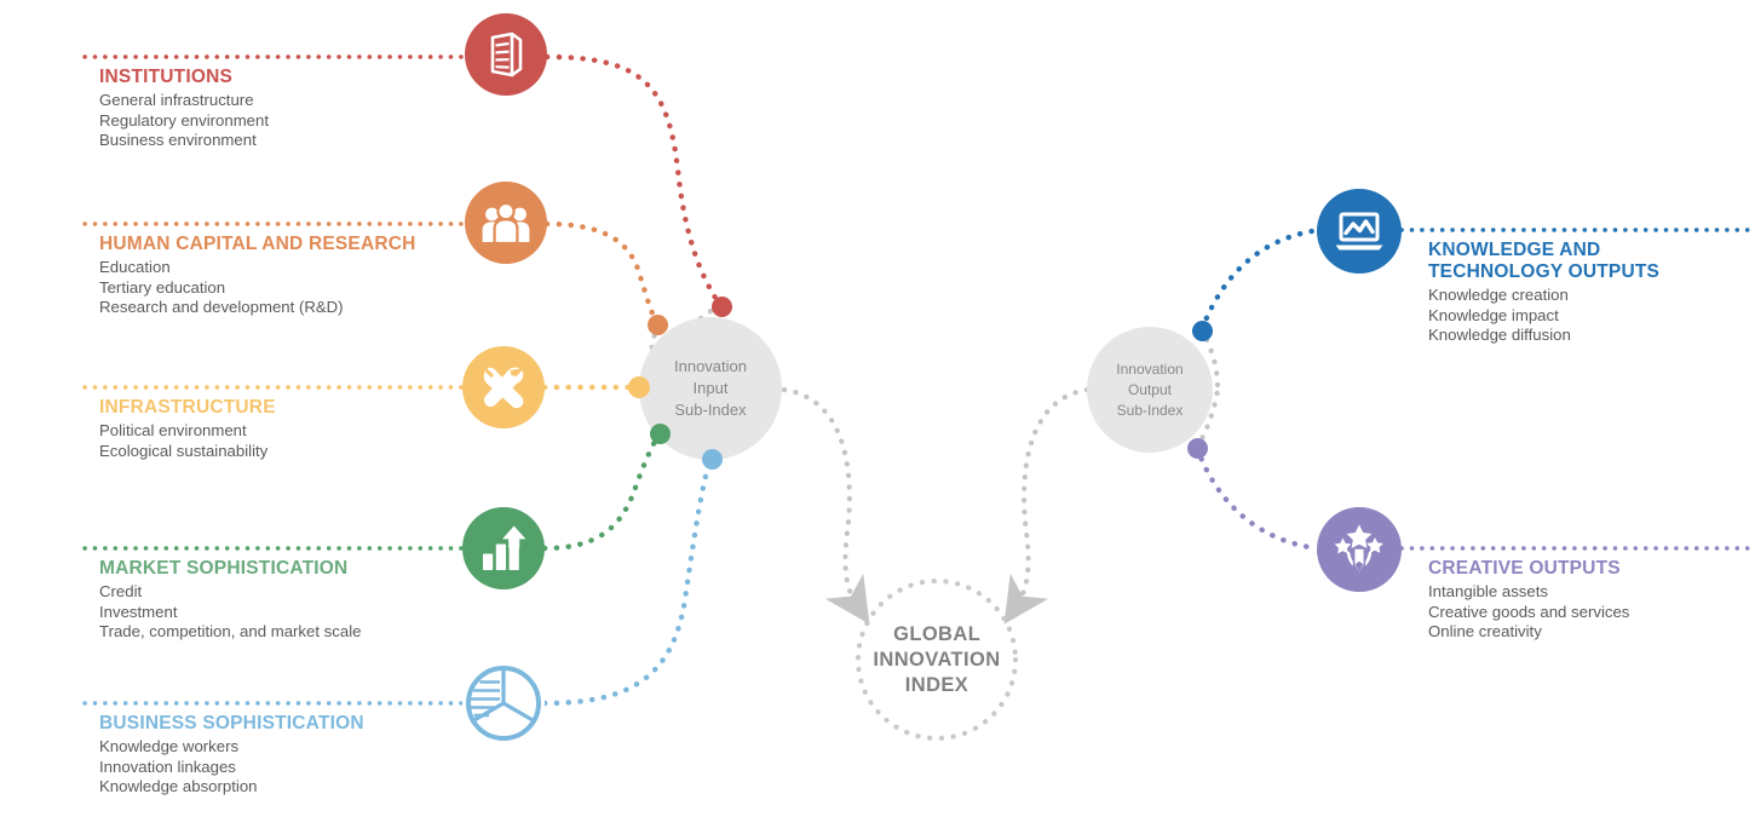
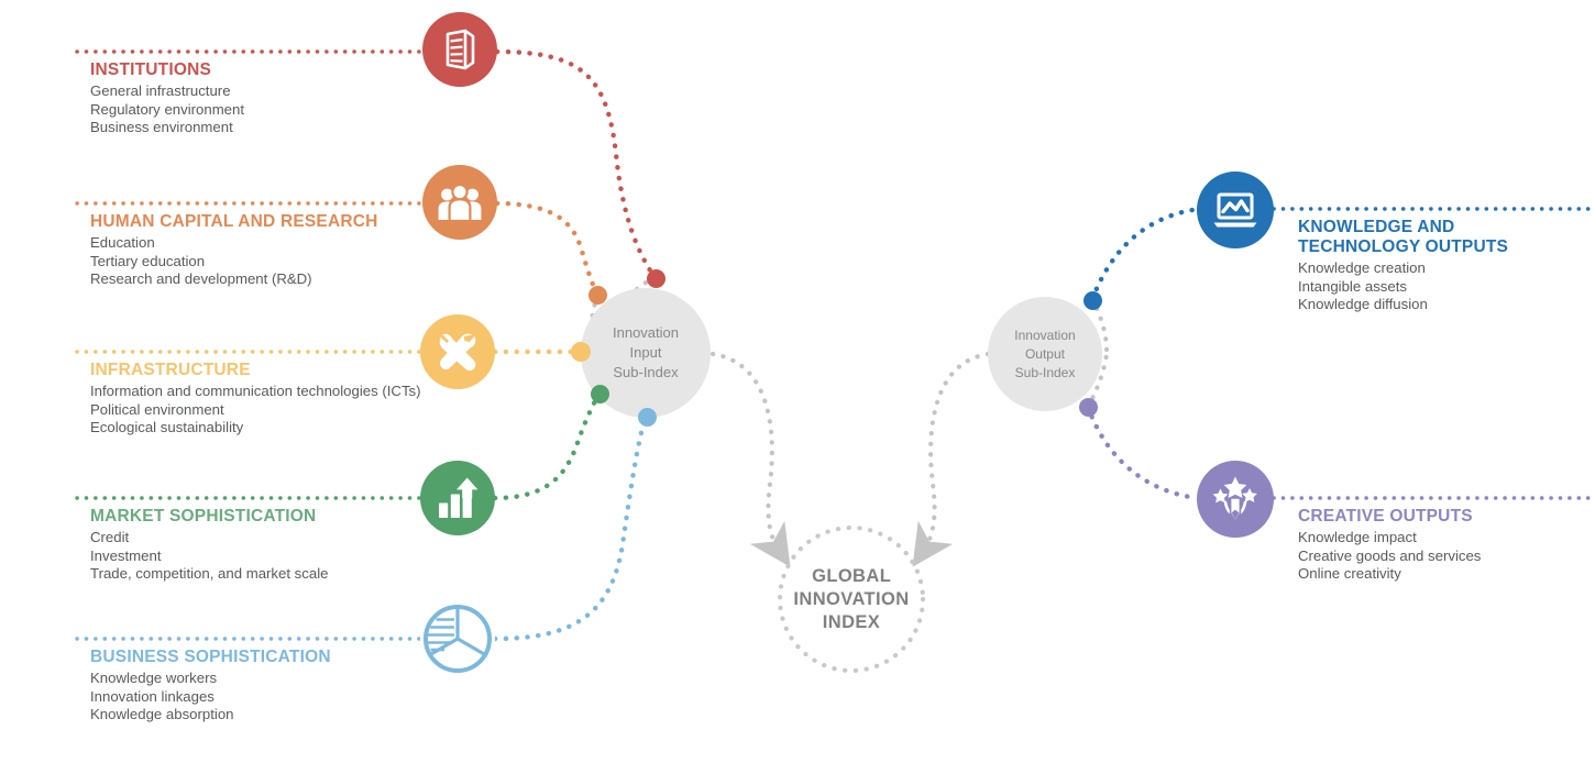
  INSTITUTIONS
  General infrastructure
  Regulatory environment
  Business environment
  HUMAN CAPITAL AND RESEARCH
  Education
  Tertiary education
  Research and development (R&D)
  INFRASTRUCTURE
+ Information and communication technologies (ICTs)
  Political environment
  Ecological sustainability
  MARKET SOPHISTICATION
  Credit
  Investment
  Trade, competition, and market scale
  BUSINESS SOPHISTICATION
  Knowledge workers
  Innovation linkages
  Knowledge absorption
  KNOWLEDGE AND
  TECHNOLOGY OUTPUTS
  Knowledge creation
- Knowledge impact
+ Intangible assets
  Knowledge diffusion
  CREATIVE OUTPUTS
- Intangible assets
+ Knowledge impact
  Creative goods and services
  Online creativity
  Innovation
  Input
  Sub-Index
  Innovation
  Output
  Sub-Index
  GLOBAL INNOVATION INDEX
